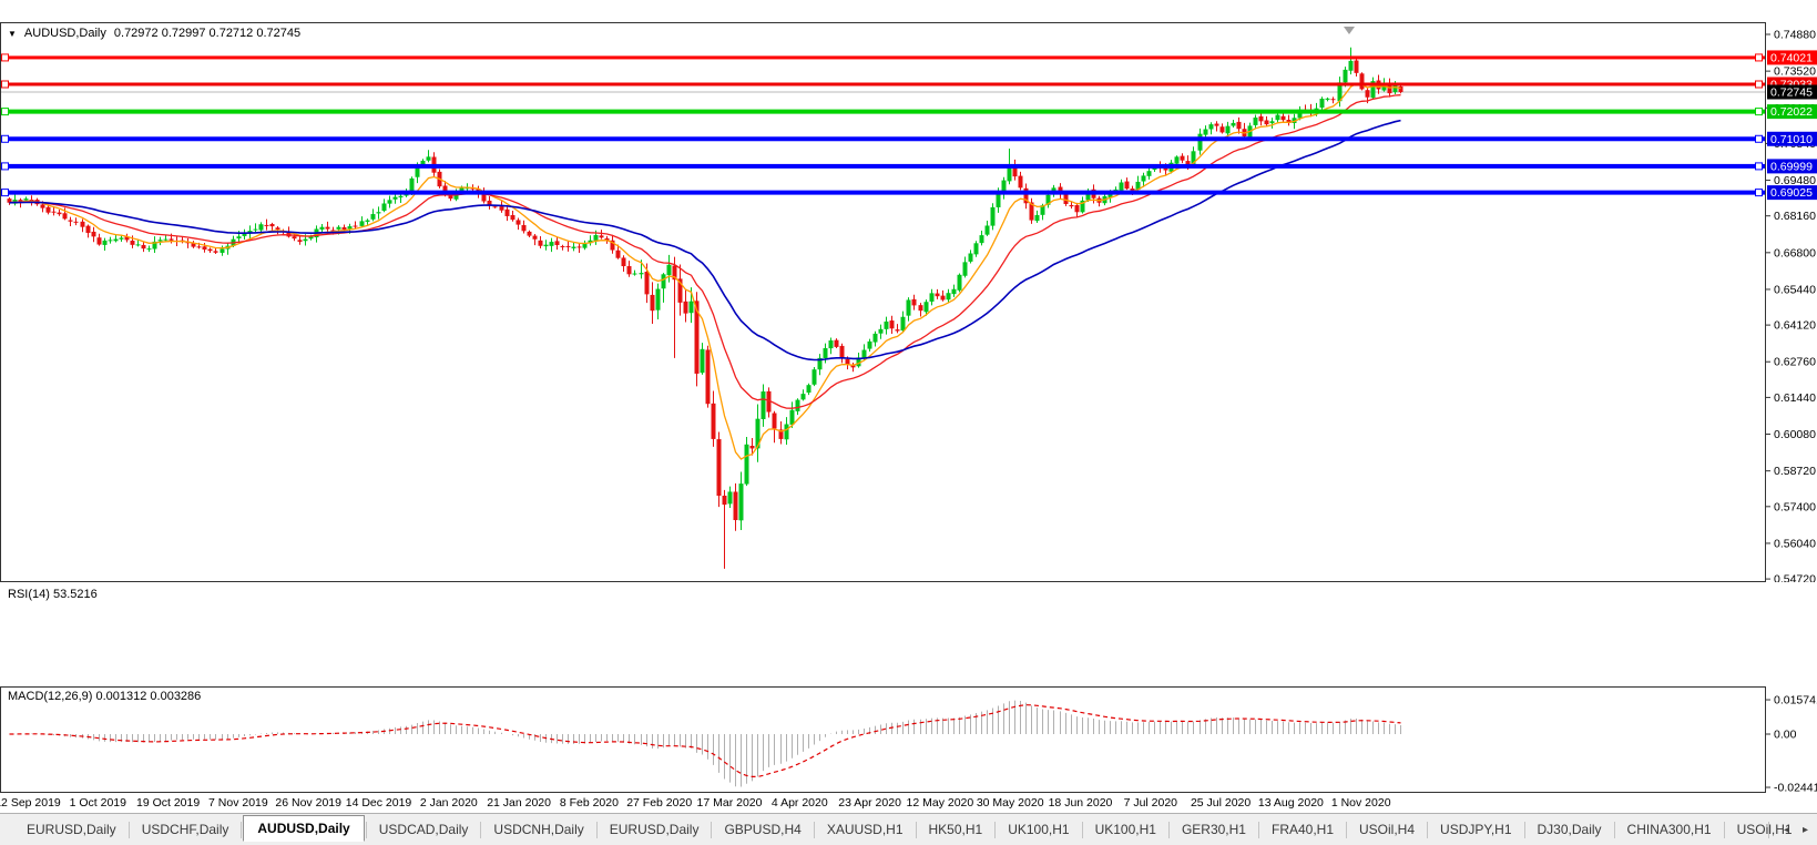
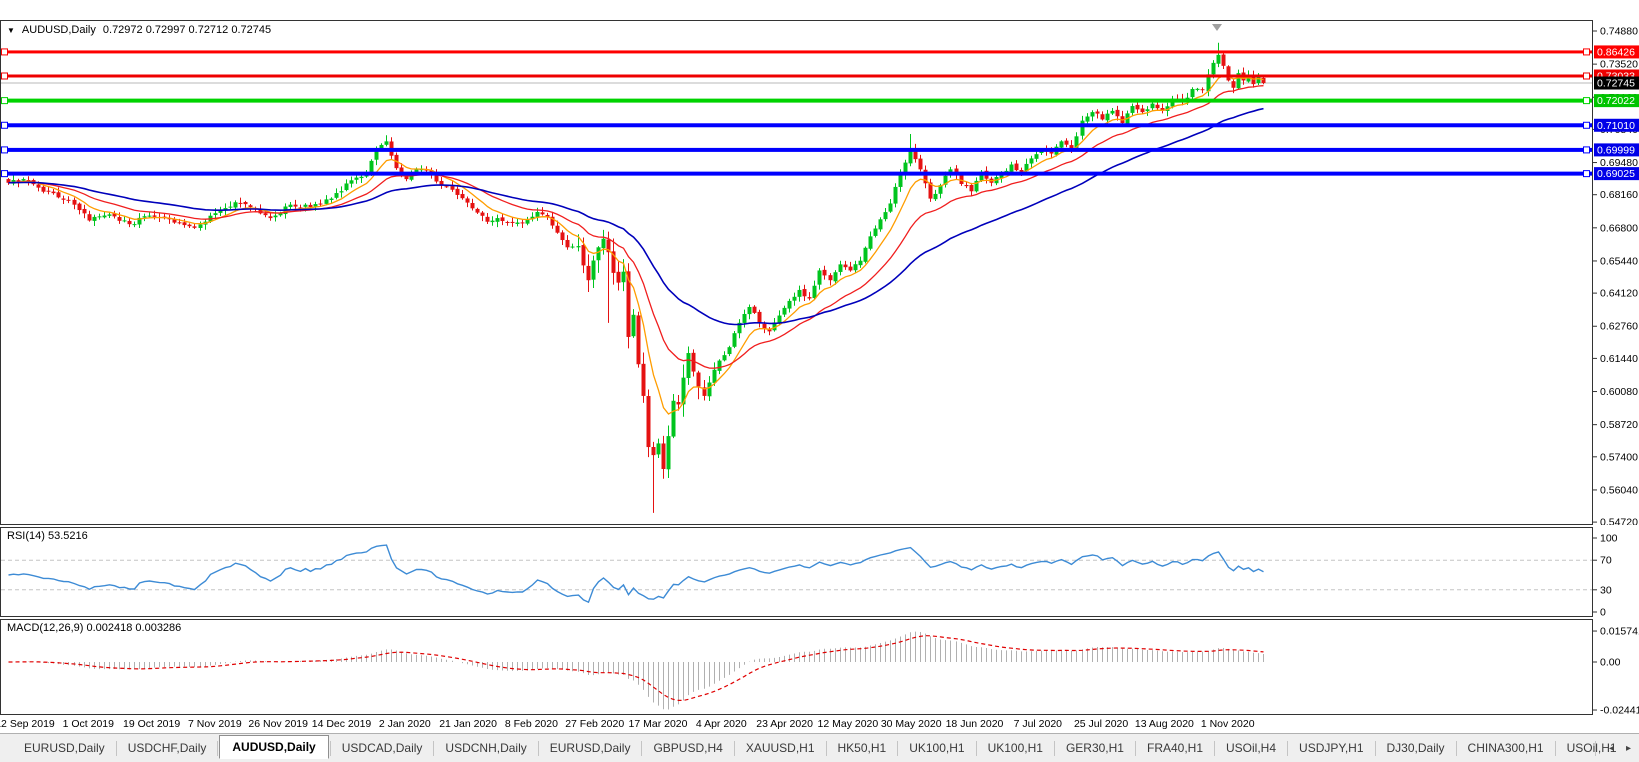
  0.74880
  0.73520
  0.69480
  0.68160
  0.66800
  0.65440
  0.64120
  0.62760
  0.61440
  0.60080
  0.58720
  0.57400
  0.56040
  0.54720
- 0.74021
+ 0.86426
  0.73033
  0.72022
  0.71010
  0.69999
  0.69025
  0.72745
  ▼
  AUDUSD,Daily
  0.72972 0.72997 0.72712 0.72745
+ 100
+ 70
+ 30
+ 0
  RSI(14) 53.5216
  0.01574
  0.00
  -0.0244
- MACD(12,26,9) 0.001312 0.003286
+ MACD(12,26,9) 0.002418 0.003286
  2 Sep 2019
  1 Oct 2019
  19 Oct 2019
  7 Nov 2019
  26 Nov 2019
  14 Dec 2019
  2 Jan 2020
  21 Jan 2020
  8 Feb 2020
  27 Feb 2020
  17 Mar 2020
  4 Apr 2020
  23 Apr 2020
  12 May 2020
  30 May 2020
  18 Jun 2020
  7 Jul 2020
  25 Jul 2020
  13 Aug 2020
  1 Nov 2020
  EURUSD,Daily
  USDCHF,Daily
  AUDUSD,Daily
  USDCAD,Daily
  USDCNH,Daily
  EURUSD,Daily
  GBPUSD,H4
  XAUUSD,H1
  HK50,H1
  UK100,H1
  UK100,H1
  GER30,H1
  FRA40,H1
  USOil,H4
  USDJPY,H1
  DJ30,Daily
  CHINA300,H1
  USOil,H1
  ◂
  ▸
